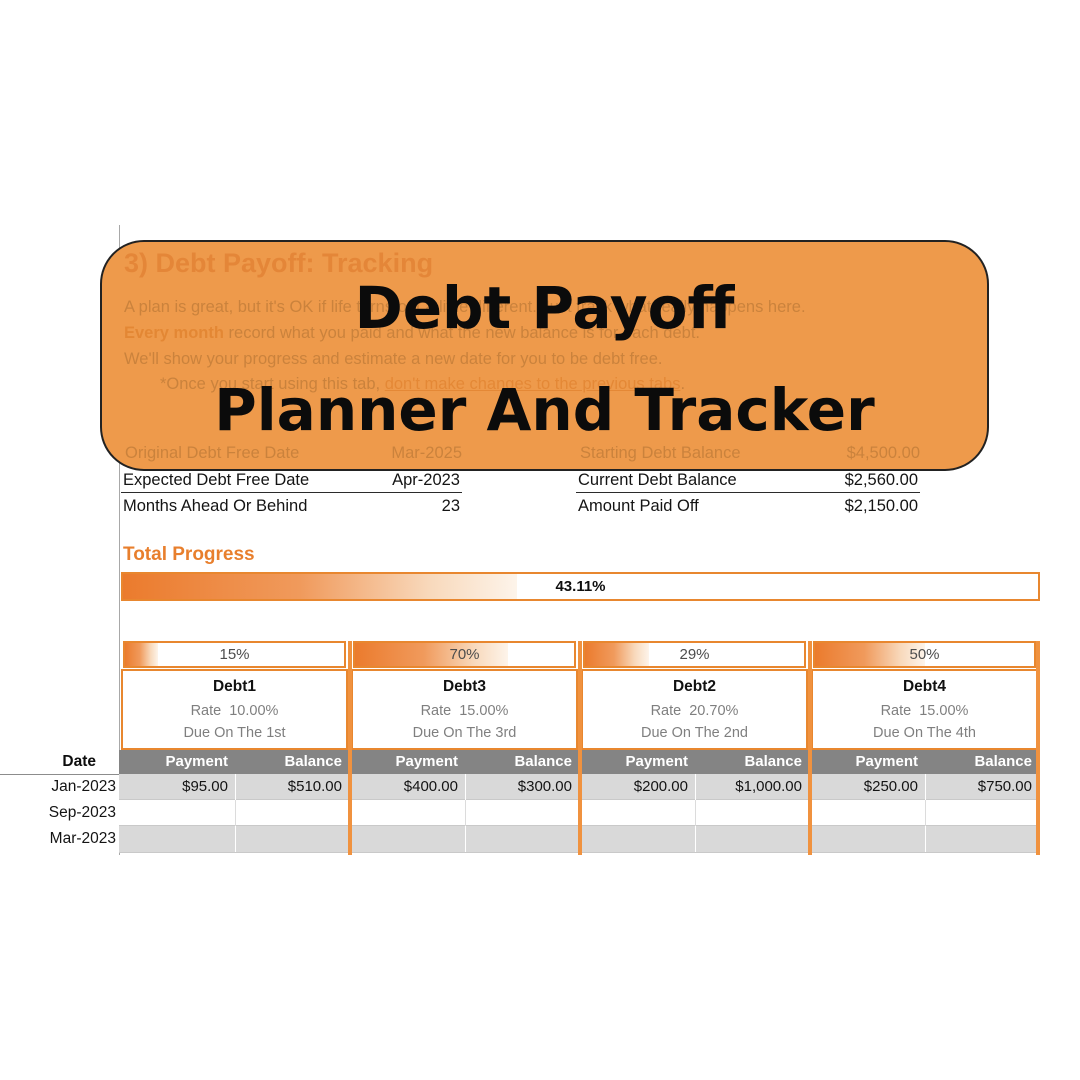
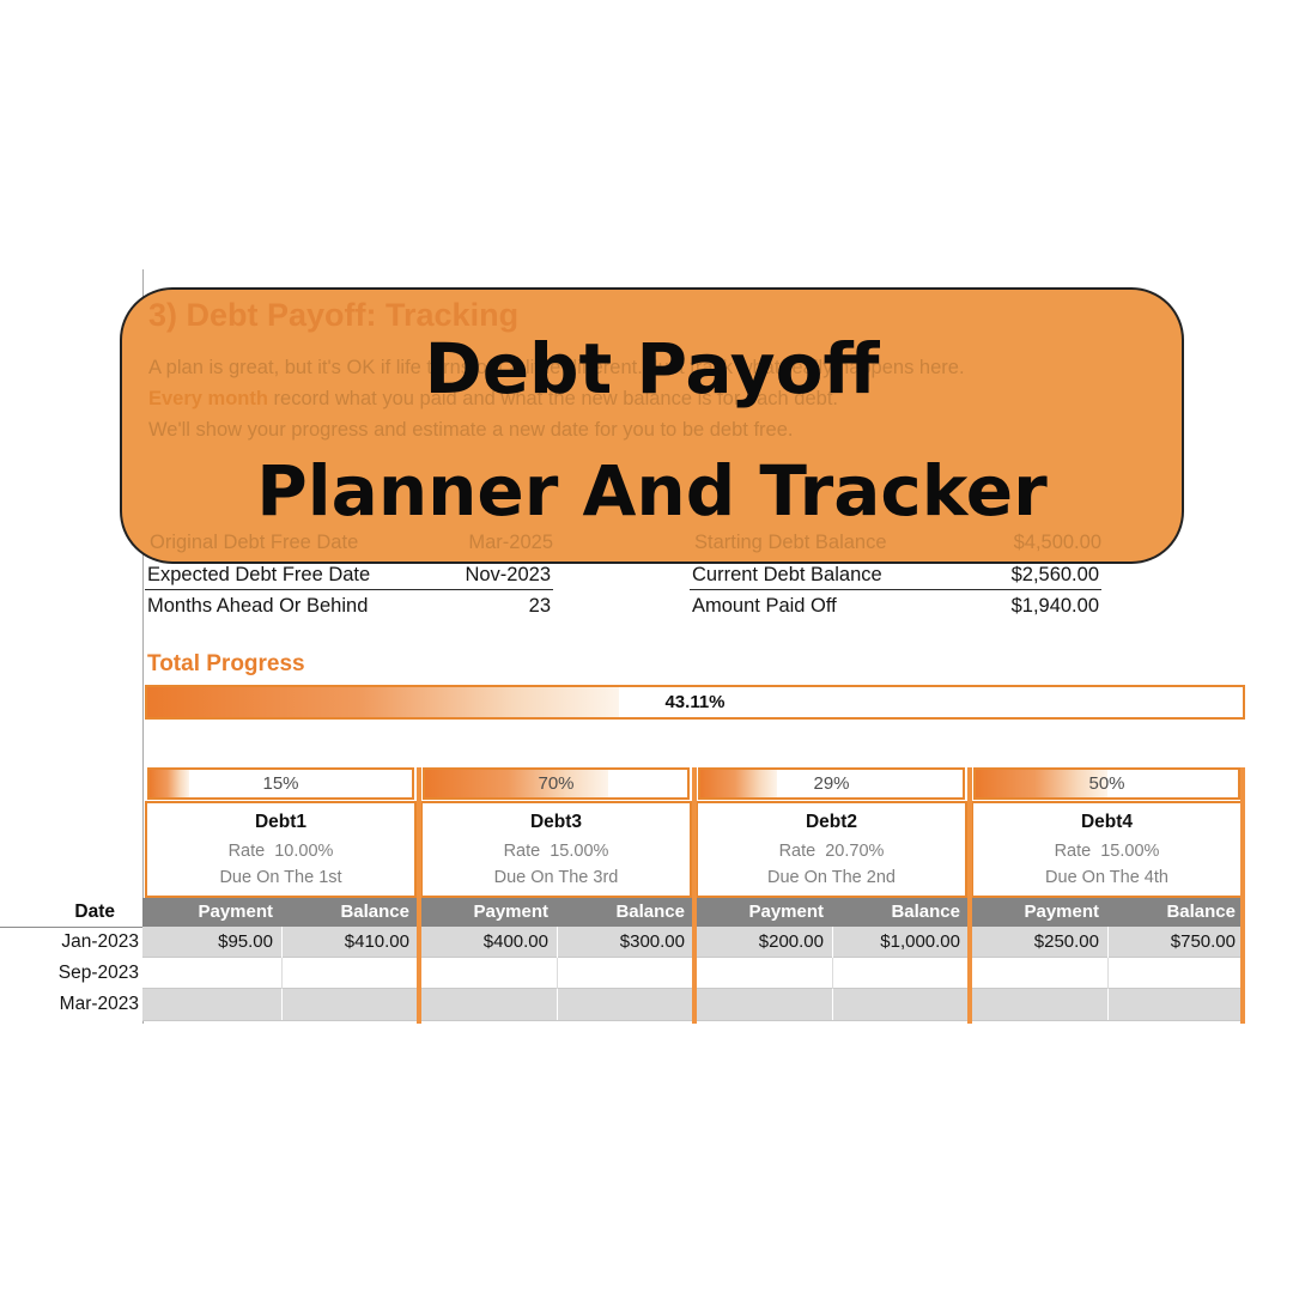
  A plan is great, but it's OK if life turns out a little different. Just track what really happens here.
  record what you paid and what the new balance is for each debt.
  We'll show your progress and estimate a new date for you to be debt free.
- *Once you start using this tab, don't make changes to the previous tabs.
  Original Debt Free Date
  Mar-2025
  Starting Debt Balance
  $4,500.00
  Debt Payoff
  Planner And Tracker
  Expected Debt Free Date
- Apr-2023
+ Nov-2023
  Months Ahead Or Behind
  23
  Current Debt Balance
  $2,560.00
  Amount Paid Off
- $2,150.00
+ $1,940.00
  Total Progress
  43.11%
  15%
  70%
  29%
  50%
  Debt1
  Rate 10.00%
  Due On The 1st
  Debt3
  Rate 15.00%
  Due On The 3rd
  Debt2
  Rate 20.70%
  Due On The 2nd
  Debt4
  Rate 15.00%
  Due On The 4th
  Date
  Payment
  Balance
  Payment
  Balance
  Payment
  Balance
  Payment
  Balance
  Jan-2023
  Sep-2023
  Mar-2023
  $95.00
- $510.00
+ $410.00
  $400.00
  $300.00
  $200.00
  $1,000.00
  $250.00
  $750.00
